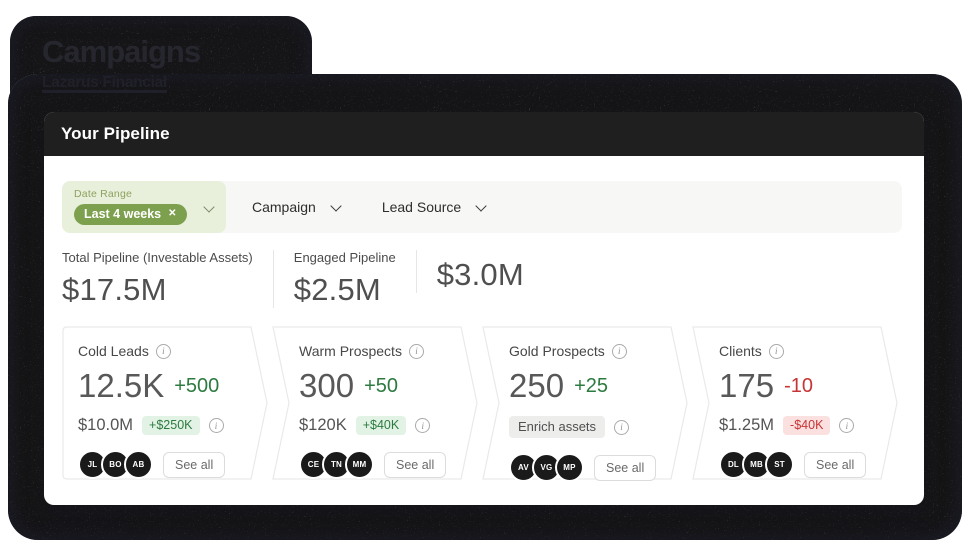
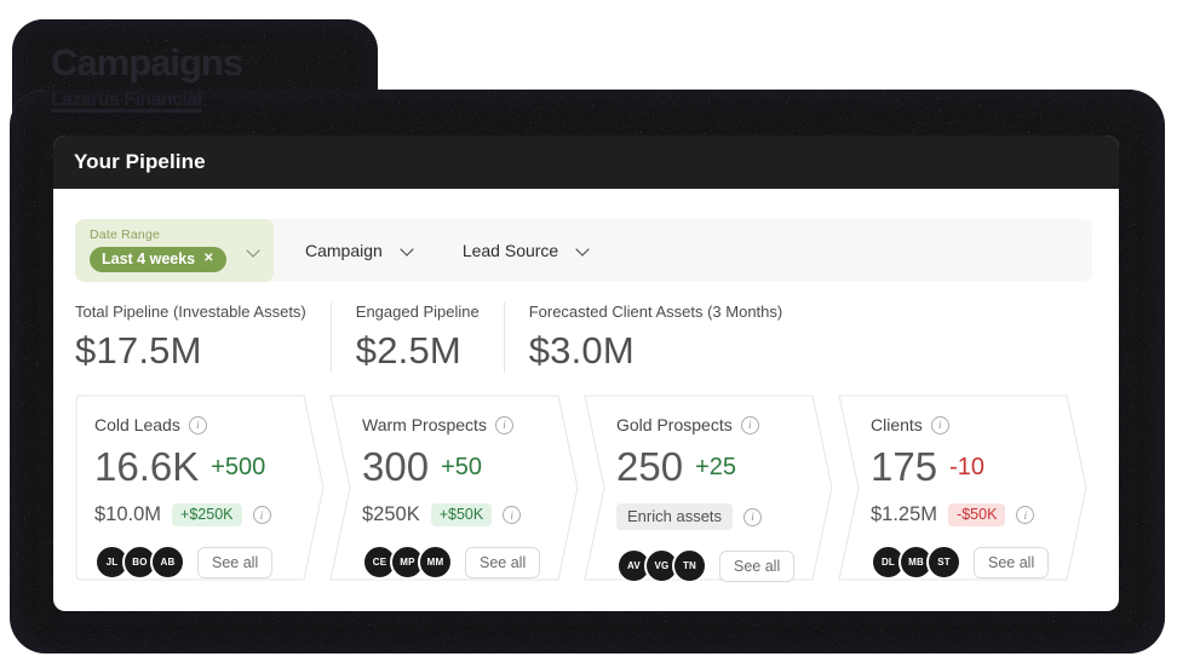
  Campaigns
  Lazarus Financial
  Your Pipeline
  Date Range
  Last 4 weeks
  ✕
  Campaign
  Lead Source
  Total Pipeline (Investable Assets)
  $17.5M
  Engaged Pipeline
  $2.5M
+ Forecasted Client Assets (3 Months)
  $3.0M
  Cold Leads
- 12.5K
+ 16.6K
  +500
  $10.0M
  +$250K
  JL
  BO
  AB
  See all
  Warm Prospects
  300
  +50
- $120K
+ $250K
- +$40K
+ +$50K
  CE
- TN
+ MP
  MM
  See all
  Gold Prospects
  250
  +25
  Enrich assets
  AV
  VG
- MP
+ TN
  See all
  Clients
  175
  -10
  $1.25M
- -$40K
+ -$50K
  DL
  MB
  ST
  See all
